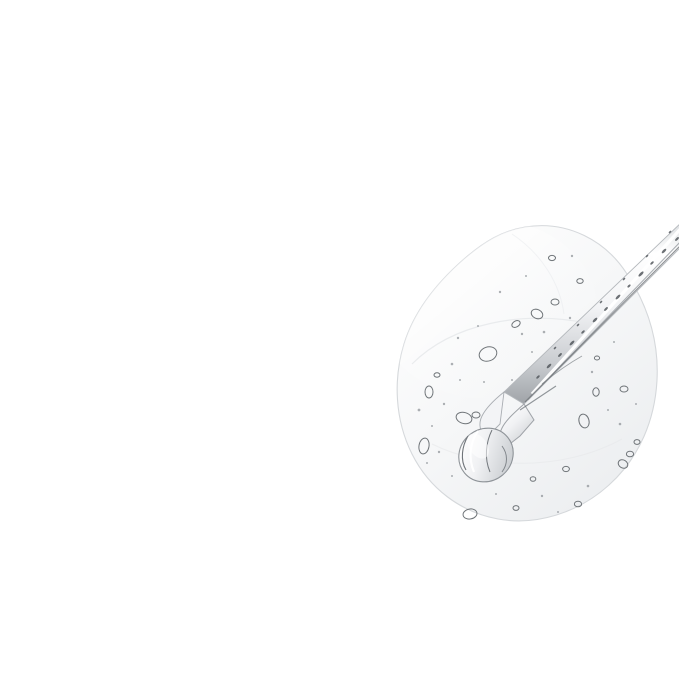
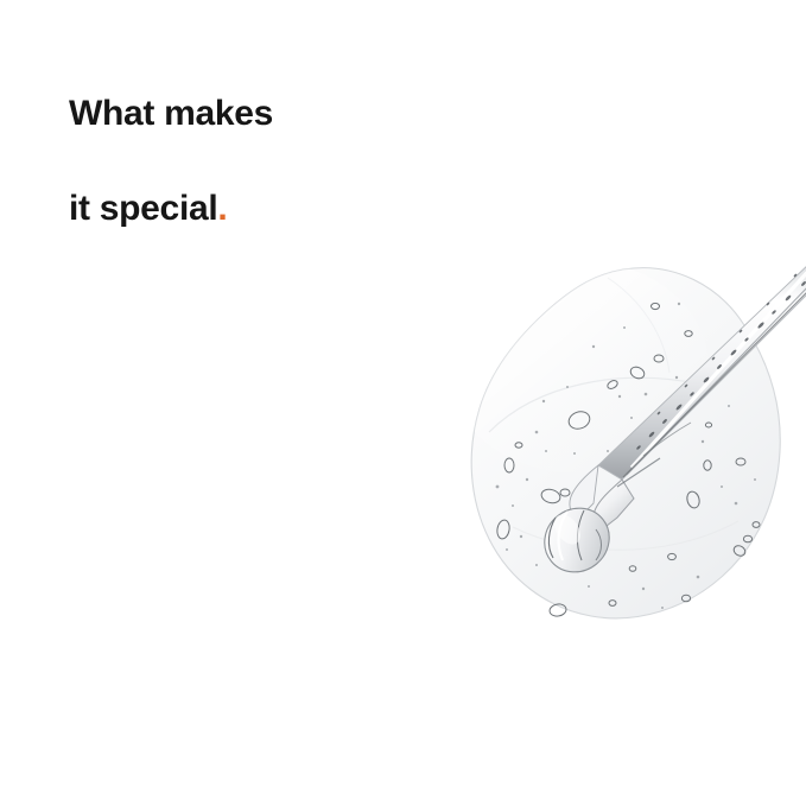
+ What makes
+ it special.
